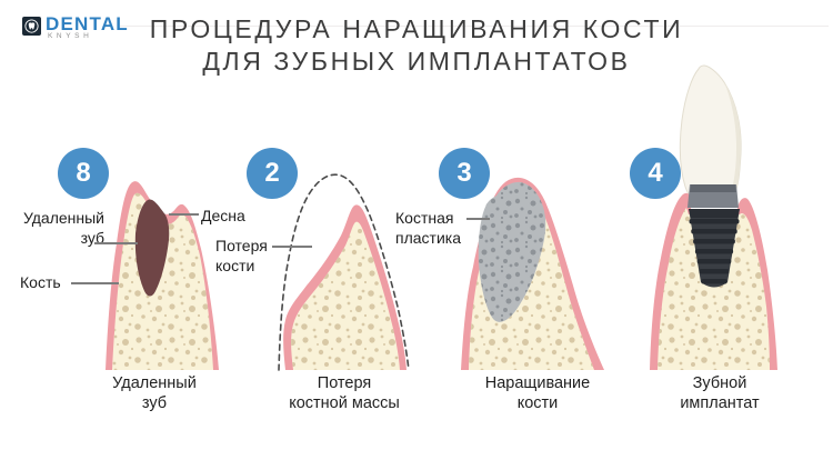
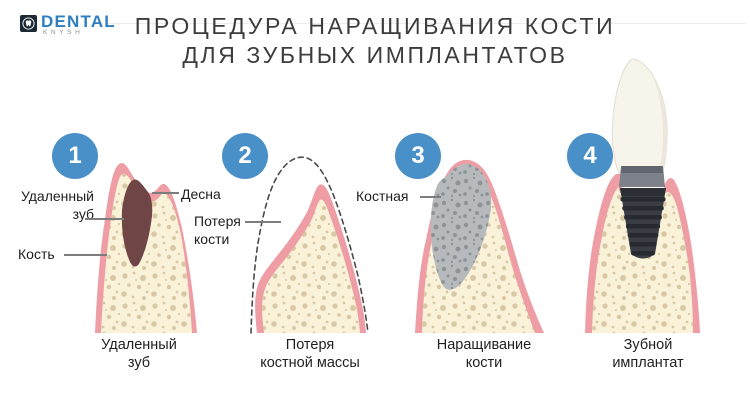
  DENTAL
  ПРОЦЕДУРА НАРАЩИВАНИЯ КОСТИ
  ДЛЯ ЗУБНЫХ ИМПЛАНТАТОВ
- 8
+ 1
  2
  3
  4
  Удаленный
  зуб
  Десна
  Кость
  Потеря
  кости
  Костная
- пластика
  Удаленный
  зуб
  Потеря
  костной массы
  Наращивание
  кости
  Зубной
  имплантат
